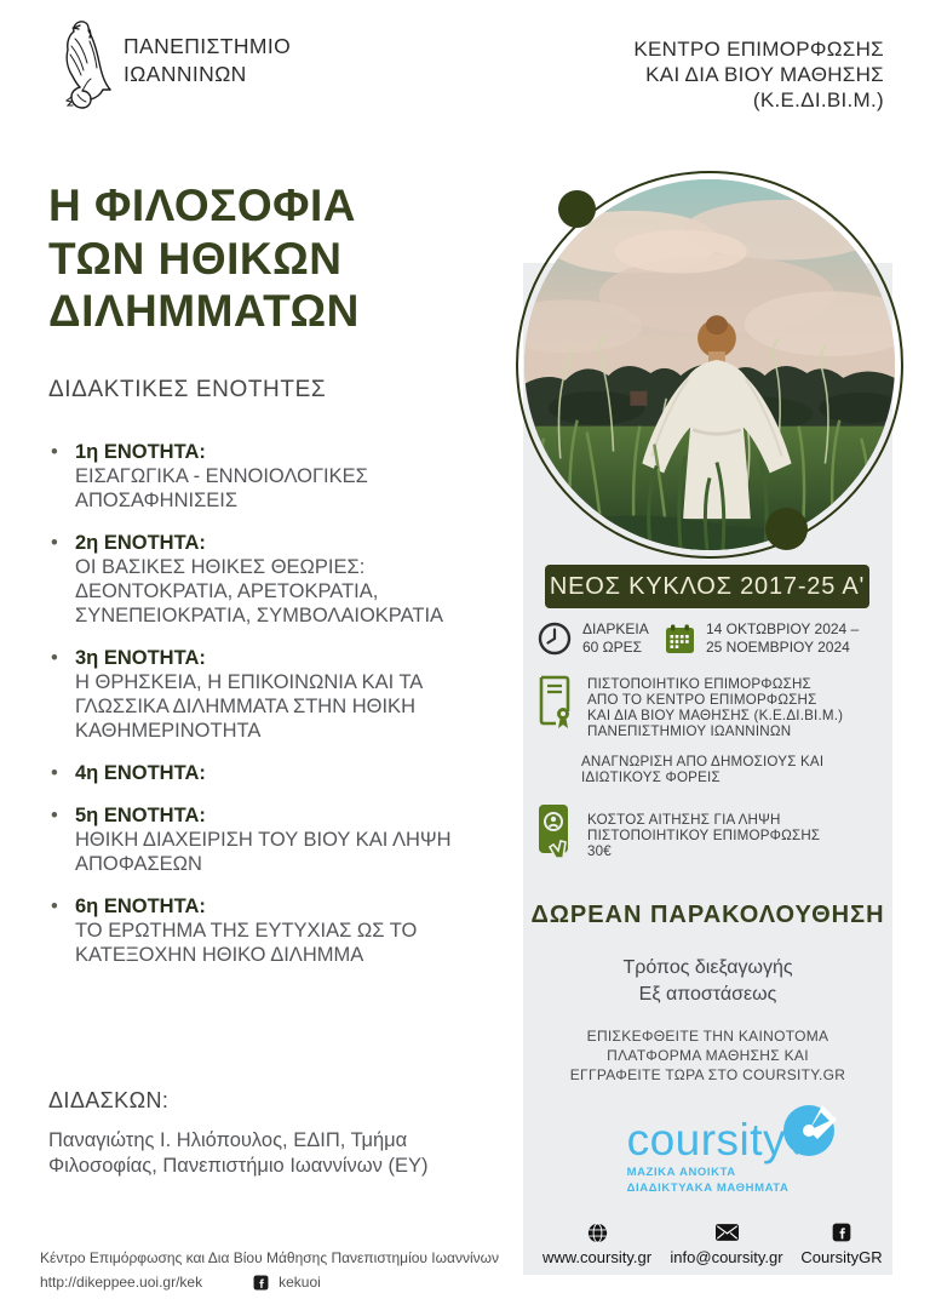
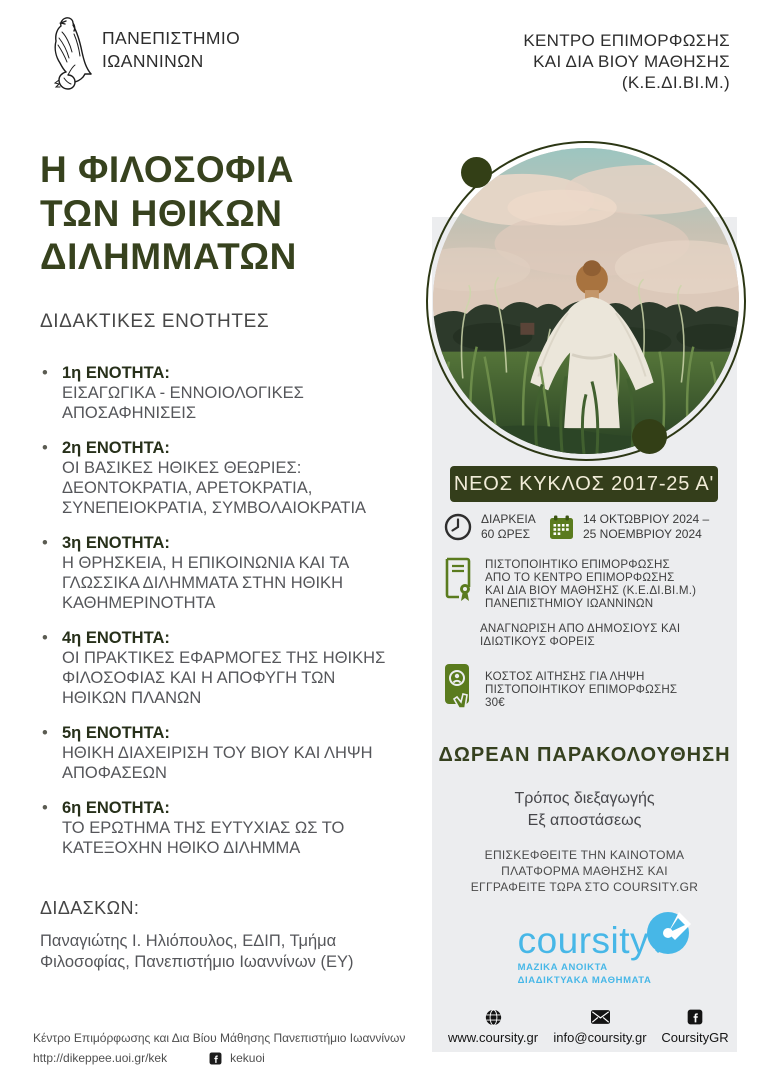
  ΠΑΝΕΠΙΣΤΗΜΙΟ
  ΙΩΑΝΝΙΝΩΝ
  ΚΕΝΤΡΟ ΕΠΙΜΟΡΦΩΣΗΣ
  ΚΑΙ ΔΙΑ ΒΙΟΥ ΜΑΘΗΣΗΣ
  (Κ.Ε.ΔΙ.ΒΙ.Μ.)
  Η ΦΙΛΟΣΟΦΙΑ
  ΤΩΝ ΗΘΙΚΩΝ
  ΔΙΛΗΜΜΑΤΩΝ
  ΔΙΔΑΚΤΙΚΕΣ ΕΝΟΤΗΤΕΣ
  1η ΕΝΟΤΗΤΑ:
  ΕΙΣΑΓΩΓΙΚΑ - ΕΝΝΟΙΟΛΟΓΙΚΕΣ
  ΑΠΟΣΑΦΗΝΙΣΕΙΣ
  2η ΕΝΟΤΗΤΑ:
  ΟΙ ΒΑΣΙΚΕΣ ΗΘΙΚΕΣ ΘΕΩΡΙΕΣ:
  ΔΕΟΝΤΟΚΡΑΤΙΑ, ΑΡΕΤΟΚΡΑΤΙΑ,
  ΣΥΝΕΠΕΙΟΚΡΑΤΙΑ, ΣΥΜΒΟΛΑΙΟΚΡΑΤΙΑ
  3η ΕΝΟΤΗΤΑ:
  Η ΘΡΗΣΚΕΙΑ, Η ΕΠΙΚΟΙΝΩΝΙΑ ΚΑΙ ΤΑ
  ΓΛΩΣΣΙΚΑ ΔΙΛΗΜΜΑΤΑ ΣΤΗΝ ΗΘΙΚΗ
  ΚΑΘΗΜΕΡΙΝΟΤΗΤΑ
  4η ΕΝΟΤΗΤΑ:
+ ΟΙ ΠΡΑΚΤΙΚΕΣ ΕΦΑΡΜΟΓΕΣ ΤΗΣ ΗΘΙΚΗΣ
+ ΦΙΛΟΣΟΦΙΑΣ ΚΑΙ Η ΑΠΟΦΥΓΗ ΤΩΝ
+ ΗΘΙΚΩΝ ΠΛΑΝΩΝ
  5η ΕΝΟΤΗΤΑ:
  ΗΘΙΚΗ ΔΙΑΧΕΙΡΙΣΗ ΤΟΥ ΒΙΟΥ ΚΑΙ ΛΗΨΗ
  ΑΠΟΦΑΣΕΩΝ
  6η ΕΝΟΤΗΤΑ:
  ΤΟ ΕΡΩΤΗΜΑ ΤΗΣ ΕΥΤΥΧΙΑΣ ΩΣ ΤΟ
  ΚΑΤΕΞΟΧΗΝ ΗΘΙΚΟ ΔΙΛΗΜΜΑ
  ΔΙΔΑΣΚΩΝ:
  Παναγιώτης Ι. Ηλιόπουλος, ΕΔΙΠ, Τμήμα
  Φιλοσοφίας, Πανεπιστήμιο Ιωαννίνων (ΕΥ)
- Κέντρο Επιμόρφωσης και Δια Βίου Μάθησης Πανεπιστημίου Ιωαννίνων
+ Κέντρο Επιμόρφωσης και Δια Βίου Μάθησης Πανεπιστήμιο Ιωαννίνων
  http://dikeppee.uoi.gr/kek
  kekuoi
  ΝΕΟΣ ΚΥΚΛΟΣ 2017-25 Α'
  ΔΙΑΡΚΕΙΑ
  60 ΩΡΕΣ
  14 ΟΚΤΩΒΡΙΟΥ 2024 –
  25 ΝΟΕΜΒΡΙΟΥ 2024
  ΠΙΣΤΟΠΟΙΗΤΙΚΟ ΕΠΙΜΟΡΦΩΣΗΣ
  ΑΠΟ ΤΟ ΚΕΝΤΡΟ ΕΠΙΜΟΡΦΩΣΗΣ
  ΚΑΙ ΔΙΑ ΒΙΟΥ ΜΑΘΗΣΗΣ (Κ.Ε.ΔΙ.ΒΙ.Μ.)
  ΠΑΝΕΠΙΣΤΗΜΙΟΥ ΙΩΑΝΝΙΝΩΝ
  ΑΝΑΓΝΩΡΙΣΗ ΑΠΟ ΔΗΜΟΣΙΟΥΣ ΚΑΙ
  ΙΔΙΩΤΙΚΟΥΣ ΦΟΡΕΙΣ
  ΚΟΣΤΟΣ ΑΙΤΗΣΗΣ ΓΙΑ ΛΗΨΗ
  ΠΙΣΤΟΠΟΙΗΤΙΚΟΥ ΕΠΙΜΟΡΦΩΣΗΣ
  30€
  ΔΩΡΕΑΝ ΠΑΡΑΚΟΛΟΥΘΗΣΗ
  Τρόπος διεξαγωγής
  Εξ αποστάσεως
  ΕΠΙΣΚΕΦΘΕΙΤΕ ΤΗΝ ΚΑΙΝΟΤΟΜΑ
  ΠΛΑΤΦΟΡΜΑ ΜΑΘΗΣΗΣ ΚΑΙ
  ΕΓΓΡΑΦΕΙΤΕ ΤΩΡΑ ΣΤΟ COURSITY.GR
  coursity
  ΜΑΖΙΚΑ ΑΝΟΙΚΤΑ
  ΔΙΑΔΙΚΤΥΑΚΑ ΜΑΘΗΜΑΤΑ
  www.coursity.gr
  info@coursity.gr
  CoursityGR
